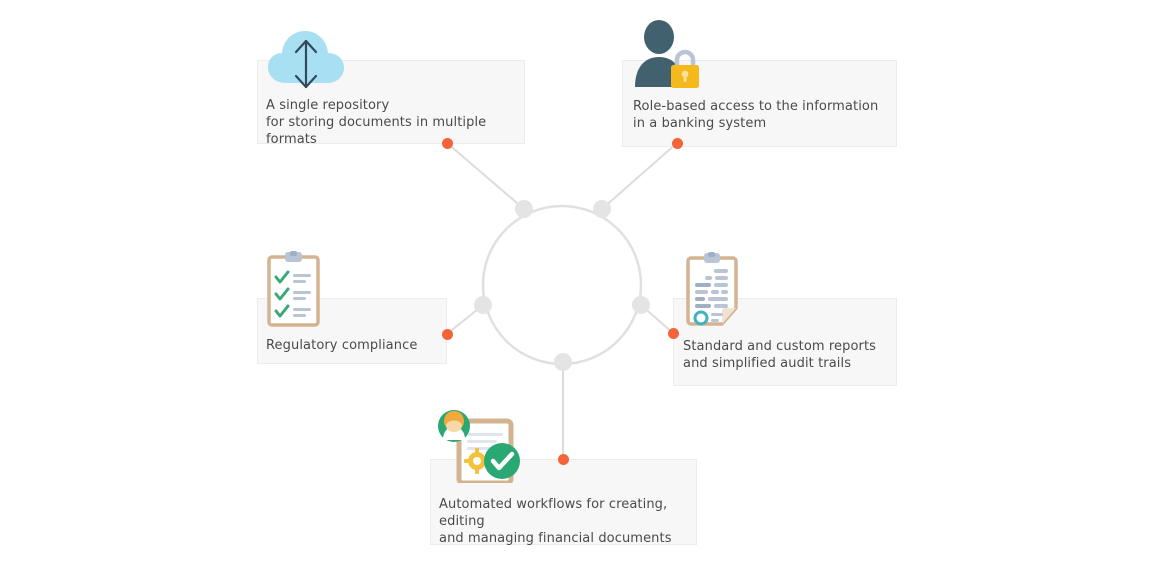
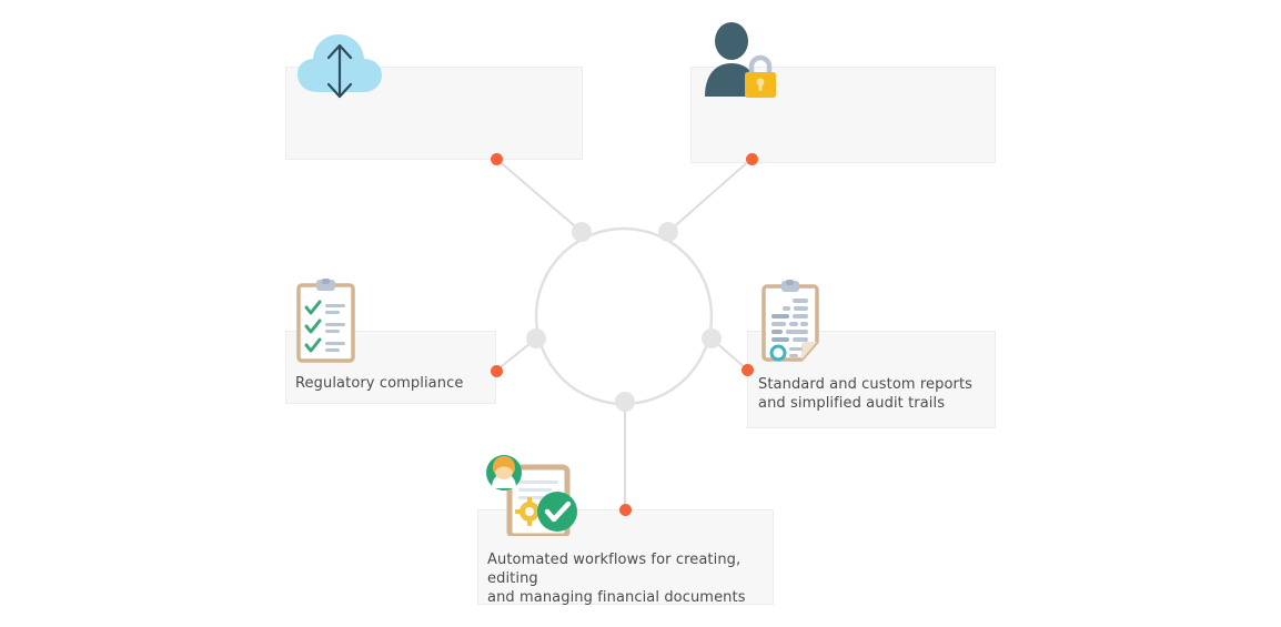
- A single repository
- for storing documents in multiple formats
- Role-based access to the information
- in a banking system
  Regulatory compliance
  Standard and custom reports
  and simplified audit trails
  Automated workflows for creating, editing
  and managing financial documents
